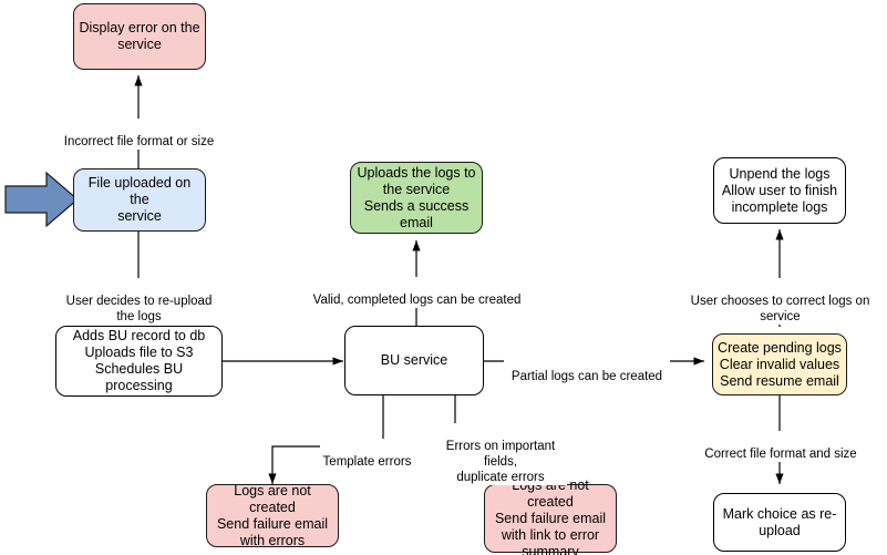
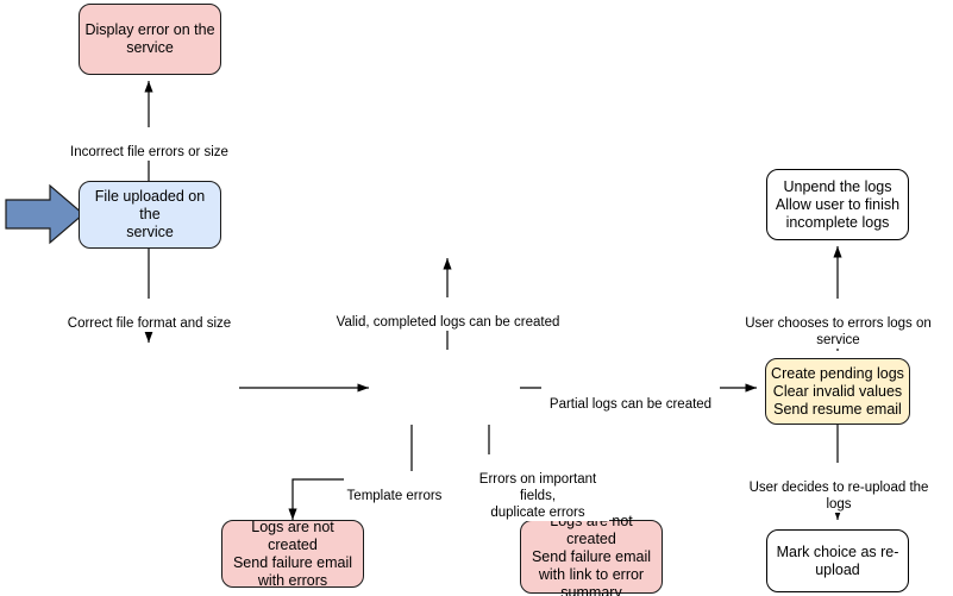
  Display error on the
  service
  File uploaded on the
  service
- Adds BU record to db
- Uploads file to S3
- Schedules BU processing
- Uploads the logs to
- the service
- Sends a success
- email
- BU service
  Logs are not created
  Send failure email
  with errors
  Send failure email
  with link to error
  summary
  Unpend the logs
  Allow user to finish
  incomplete logs
  Create pending logs
  Clear invalid values
  Send resume email
  Mark choice as re-
  upload
- Incorrect file format or size
+ Incorrect file errors or size
- User decides to re-upload the logs
+ Correct file format and size
  Valid, completed logs can be created
  Partial logs can be created
  Template errors
  Errors on important fields,
  duplicate errors
- User chooses to correct logs on service
+ User chooses to errors logs on service
- Correct file format and size
+ User decides to re-upload the logs
